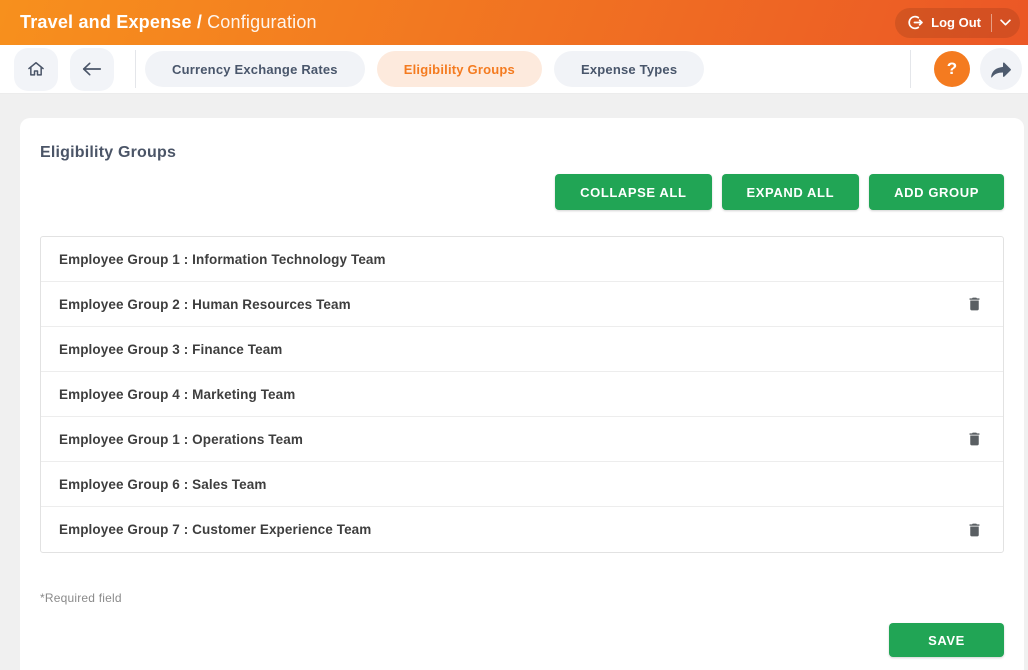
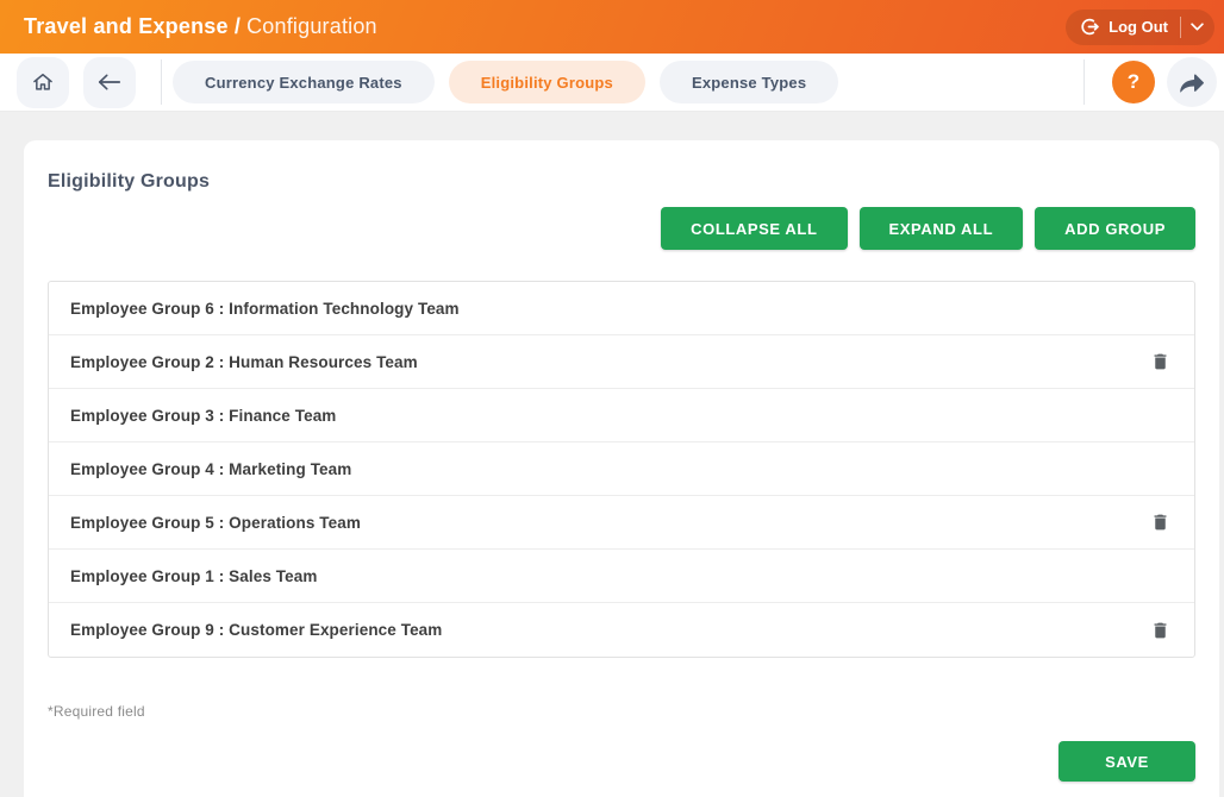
  Travel and Expense / Configuration
  Log Out
  Currency Exchange Rates
  Eligibility Groups
  Expense Types
  ?
  Eligibility Groups
  COLLAPSE ALL
  EXPAND ALL
  ADD GROUP
- Employee Group 1 : Information Technology Team
+ Employee Group 6 : Information Technology Team
  Employee Group 2 : Human Resources Team
  Employee Group 3 : Finance Team
  Employee Group 4 : Marketing Team
- Employee Group 1 : Operations Team
+ Employee Group 5 : Operations Team
- Employee Group 6 : Sales Team
+ Employee Group 1 : Sales Team
- Employee Group 7 : Customer Experience Team
+ Employee Group 9 : Customer Experience Team
  *Required field
  SAVE
